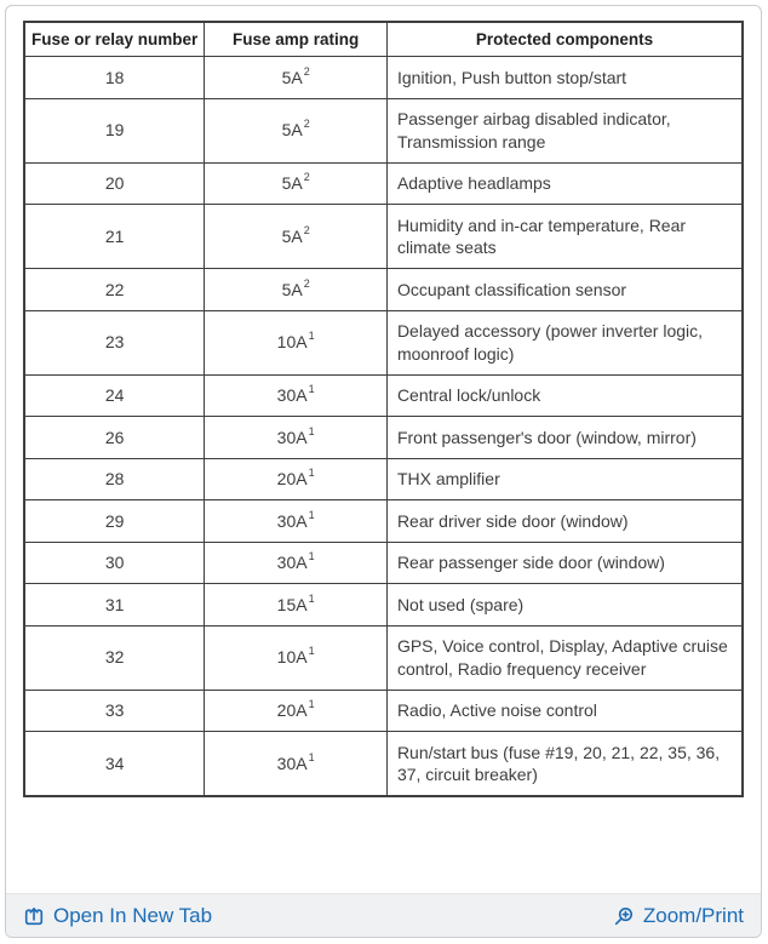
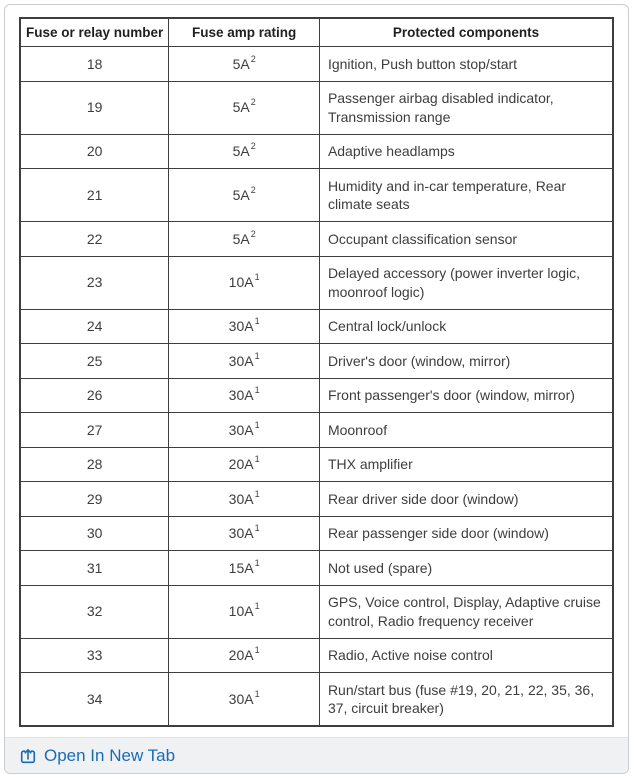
  Fuse or relay number	Fuse amp rating	Protected components
  18	5A2	Ignition, Push button stop/start
  19	5A2	Passenger airbag disabled indicator, Transmission range
  20	5A2	Adaptive headlamps
  21	5A2	Humidity and in-car temperature, Rear climate seats
  22	5A2	Occupant classification sensor
  23	10A1	Delayed accessory (power inverter logic, moonroof logic)
  24	30A1	Central lock/unlock
+ 25	30A1	Driver's door (window, mirror)
  26	30A1	Front passenger's door (window, mirror)
+ 27	30A1	Moonroof
  28	20A1	THX amplifier
  29	30A1	Rear driver side door (window)
  30	30A1	Rear passenger side door (window)
  31	15A1	Not used (spare)
  32	10A1	GPS, Voice control, Display, Adaptive cruise control, Radio frequency receiver
  33	20A1	Radio, Active noise control
  34	30A1	Run/start bus (fuse #19, 20, 21, 22, 35, 36, 37, circuit breaker)
  Open In New Tab
- Zoom/Print
